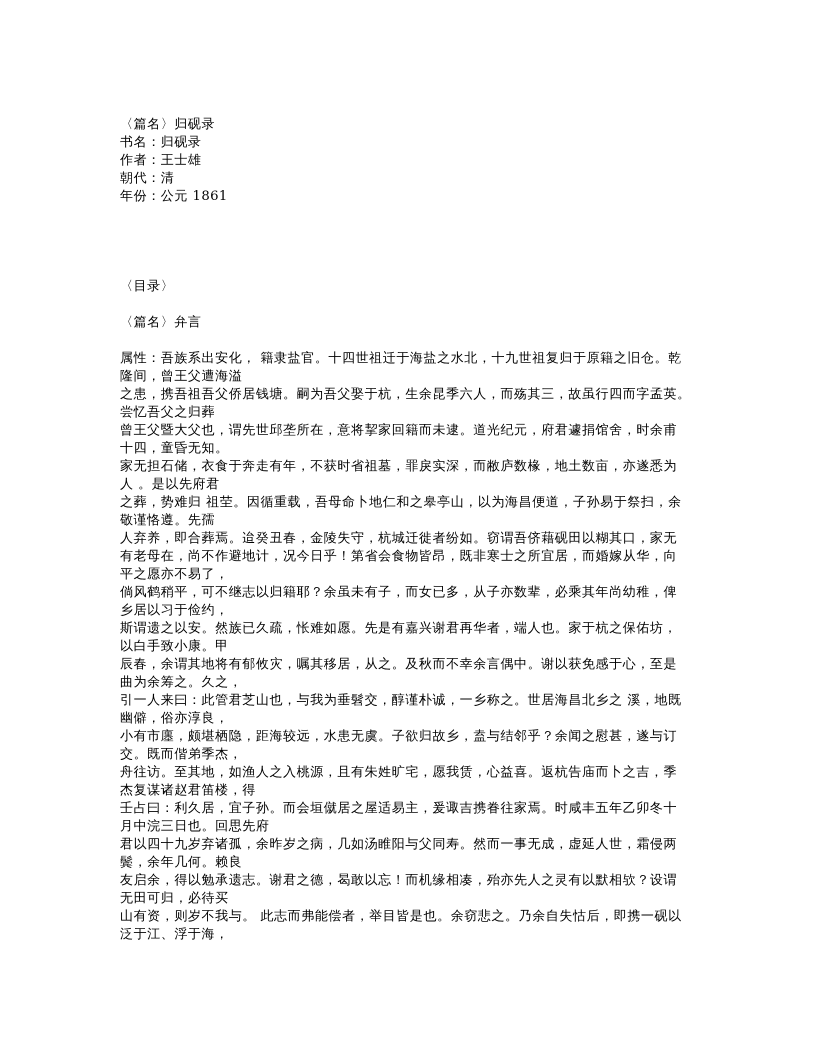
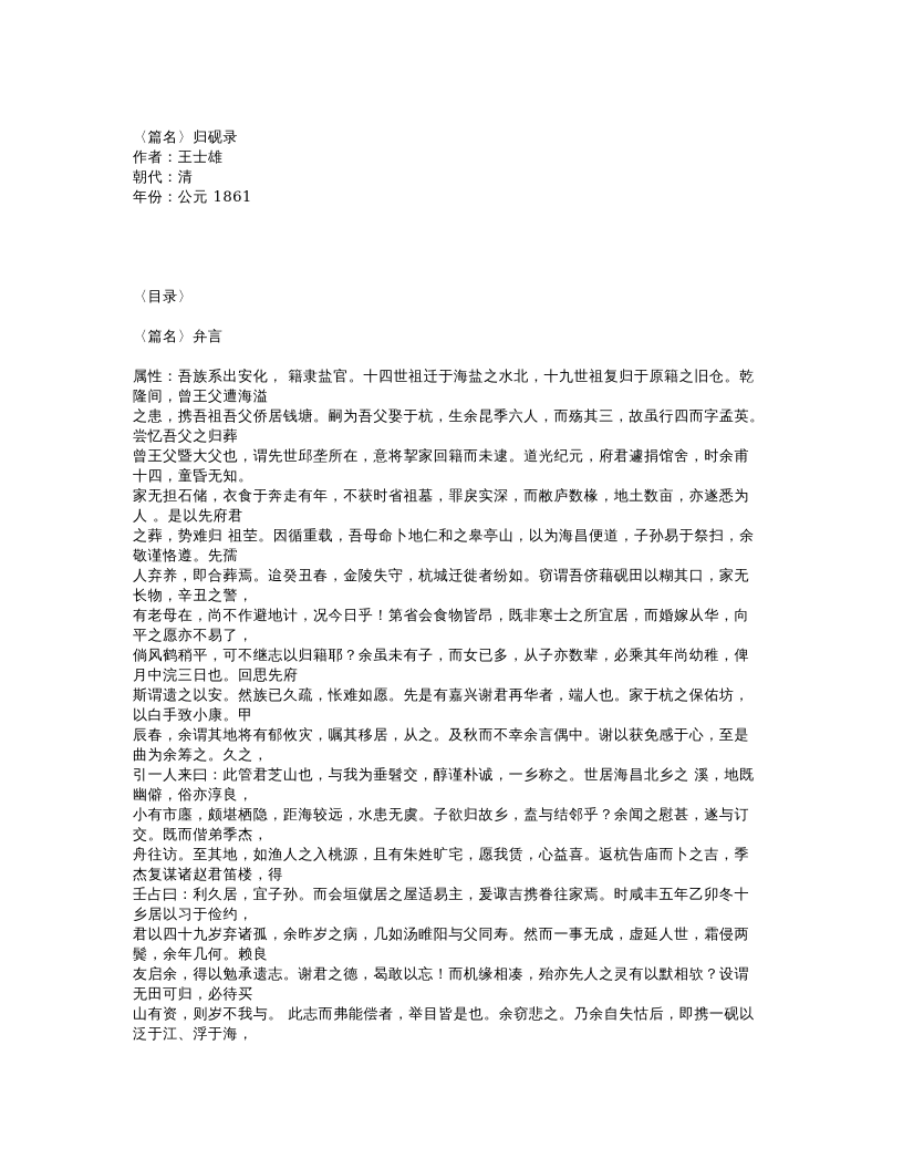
  〈篇名〉归砚录
- 书名：归砚录
  作者：王士雄
  朝代：清
  年份：公元 1861
  〈目录〉
  〈篇名〉弁言
  属性：吾族系出安化， 籍隶盐官。十四世祖迁于海盐之水北，十九世祖复归于原籍之旧仓。乾
  隆间，曾王父遭海溢
  之患，携吾祖吾父侨居钱塘。嗣为吾父娶于杭，生余昆季六人，而殇其三，故虽行四而字孟英。
  尝忆吾父之归葬
  曾王父暨大父也，谓先世邱垄所在，意将挈家回籍而未逮。道光纪元，府君遽捐馆舍，时余甫
  十四，童昏无知。
  家无担石储，衣食于奔走有年，不获时省祖墓，罪戾实深，而敝庐数椽，地土数亩，亦遂悉为
  人 。是以先府君
  之葬，势难归 祖茔。因循重载，吾母命卜地仁和之皋亭山，以为海昌便道，子孙易于祭扫，余
  敬谨恪遵。先孺
  人弃养，即合葬焉。迨癸丑春，金陵失守，杭城迁徙者纷如。窃谓吾侪藉砚田以糊其口，家无
+ 长物，辛丑之警，
  有老母在，尚不作避地计，况今日乎！第省会食物皆昂，既非寒士之所宜居，而婚嫁从华，向
  平之愿亦不易了，
  倘风鹤稍平，可不继志以归籍耶？余虽未有子，而女已多，从子亦数辈，必乘其年尚幼稚，俾
- 乡居以习于俭约，
+ 月中浣三日也。回思先府
  斯谓遗之以安。然族已久疏，怅难如愿。先是有嘉兴谢君再华者，端人也。家于杭之保佑坊，
  以白手致小康。甲
  辰春，余谓其地将有郁攸灾，嘱其移居，从之。及秋而不幸余言偶中。谢以获免感于心，至是
  曲为余筹之。久之，
  引一人来曰：此管君芝山也，与我为垂髫交，醇谨朴诚，一乡称之。世居海昌北乡之 溪，地既
  幽僻，俗亦淳良，
  小有市廛，颇堪栖隐，距海较远，水患无虞。子欲归故乡，盍与结邻乎？余闻之慰甚，遂与订
  交。既而偕弟季杰，
  舟往访。至其地，如渔人之入桃源，且有朱姓旷宅，愿我赁，心益喜。返杭告庙而卜之吉，季
  杰复谋诸赵君笛楼，得
  壬占曰：利久居，宜子孙。而会垣僦居之屋适易主，爰诹吉携眷往家焉。时咸丰五年乙卯冬十
- 月中浣三日也。回思先府
+ 乡居以习于俭约，
  君以四十九岁弃诸孤，余昨岁之病，几如汤睢阳与父同寿。然而一事无成，虚延人世，霜侵两
  鬓，余年几何。赖良
  友启余，得以勉承遗志。谢君之德，曷敢以忘！而机缘相凑，殆亦先人之灵有以默相欤？设谓
  无田可归，必待买
  山有资，则岁不我与。 此志而弗能偿者，举目皆是也。余窃悲之。乃余自失怙后，即携一砚以
  泛于江、浮于海，
